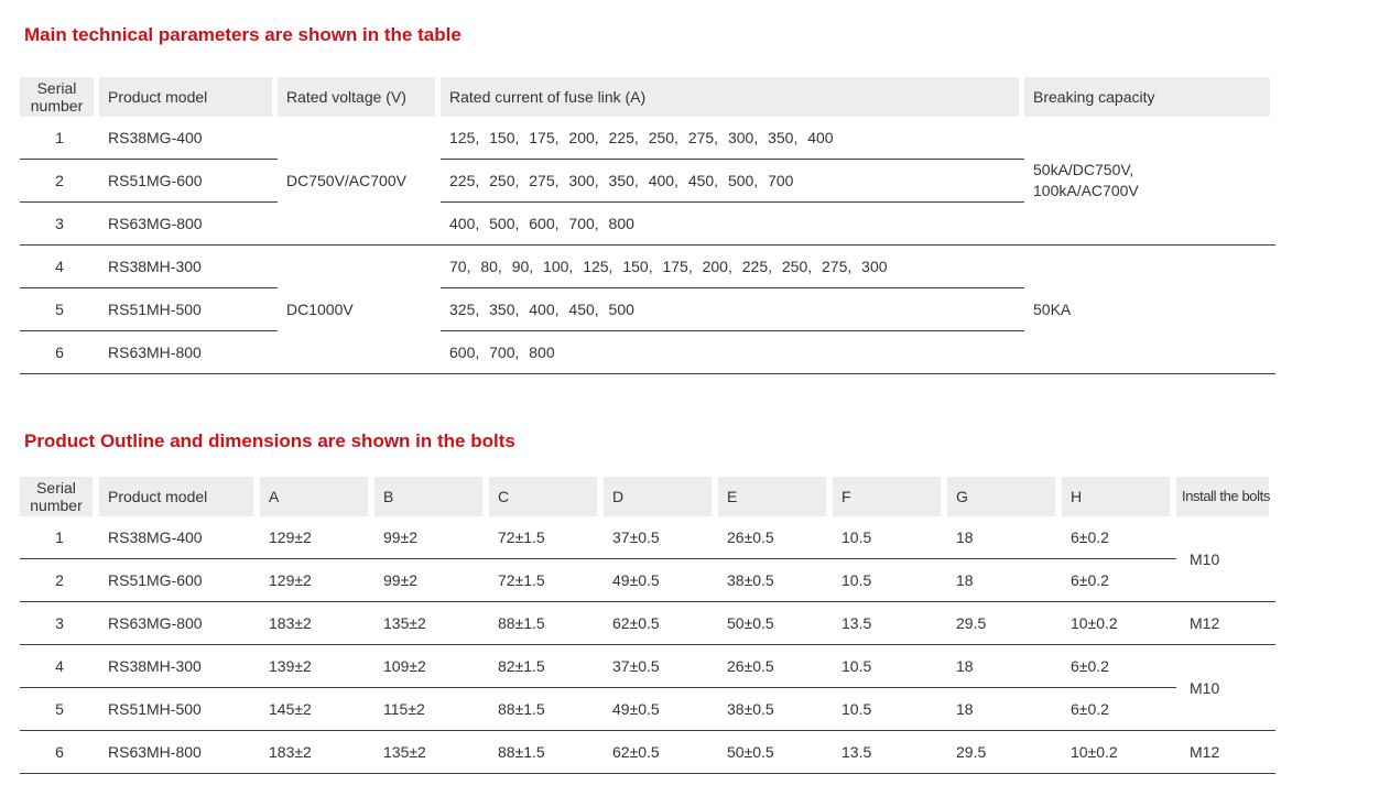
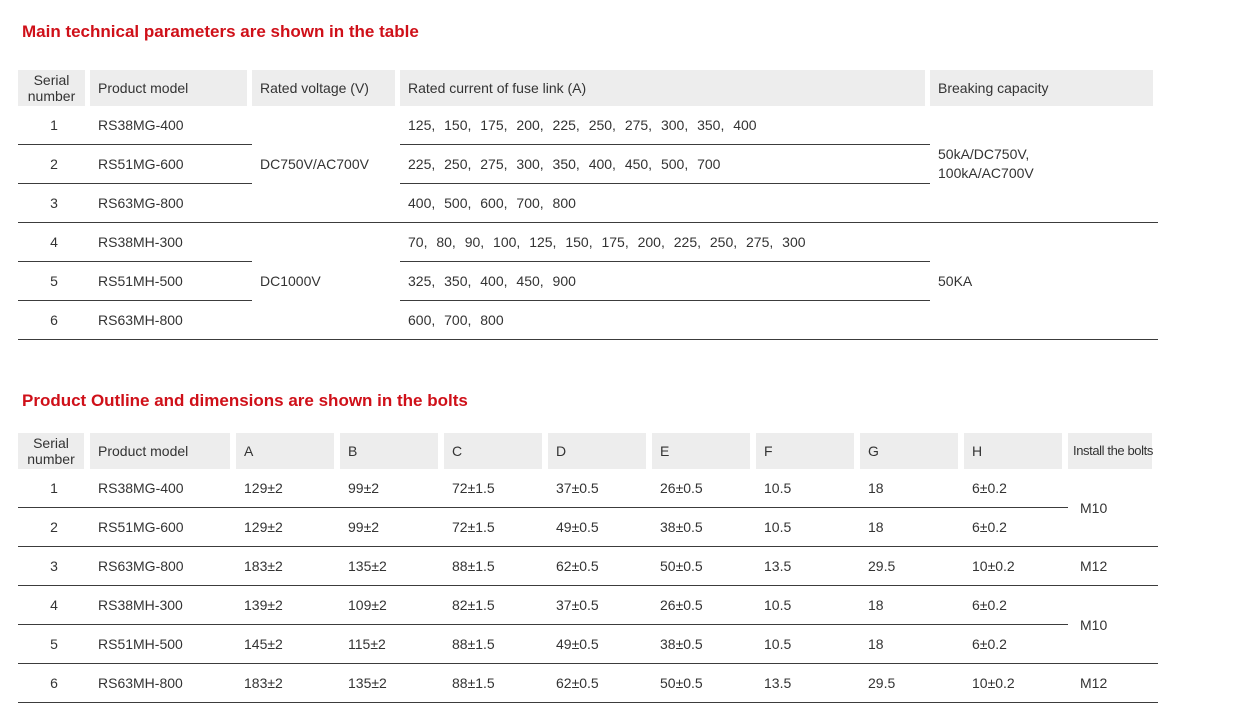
  Main technical parameters are shown in the table
  Serial number	Product model	Rated voltage (V)	Rated current of fuse link (A)	Breaking capacity
  1	RS38MG-400	DC750V/AC700V	125, 150, 175, 200, 225, 250, 275, 300, 350, 400	50kA/DC750V, 100kA/AC700V
  2	RS51MG-600	225, 250, 275, 300, 350, 400, 450, 500, 700
  3	RS63MG-800	400, 500, 600, 700, 800
  4	RS38MH-300	DC1000V	70, 80, 90, 100, 125, 150, 175, 200, 225, 250, 275, 300	50KA
- 5	RS51MH-500	325, 350, 400, 450, 500
+ 5	RS51MH-500	325, 350, 400, 450, 900
  6	RS63MH-800	600, 700, 800
  Product Outline and dimensions are shown in the bolts
  Serial number	Product model	A	B	C	D	E	F	G	H	Install the bolts
  1	RS38MG-400	129±2	99±2	72±1.5	37±0.5	26±0.5	10.5	18	6±0.2	M10
  2	RS51MG-600	129±2	99±2	72±1.5	49±0.5	38±0.5	10.5	18	6±0.2
  3	RS63MG-800	183±2	135±2	88±1.5	62±0.5	50±0.5	13.5	29.5	10±0.2	M12
  4	RS38MH-300	139±2	109±2	82±1.5	37±0.5	26±0.5	10.5	18	6±0.2	M10
  5	RS51MH-500	145±2	115±2	88±1.5	49±0.5	38±0.5	10.5	18	6±0.2
  6	RS63MH-800	183±2	135±2	88±1.5	62±0.5	50±0.5	13.5	29.5	10±0.2	M12
